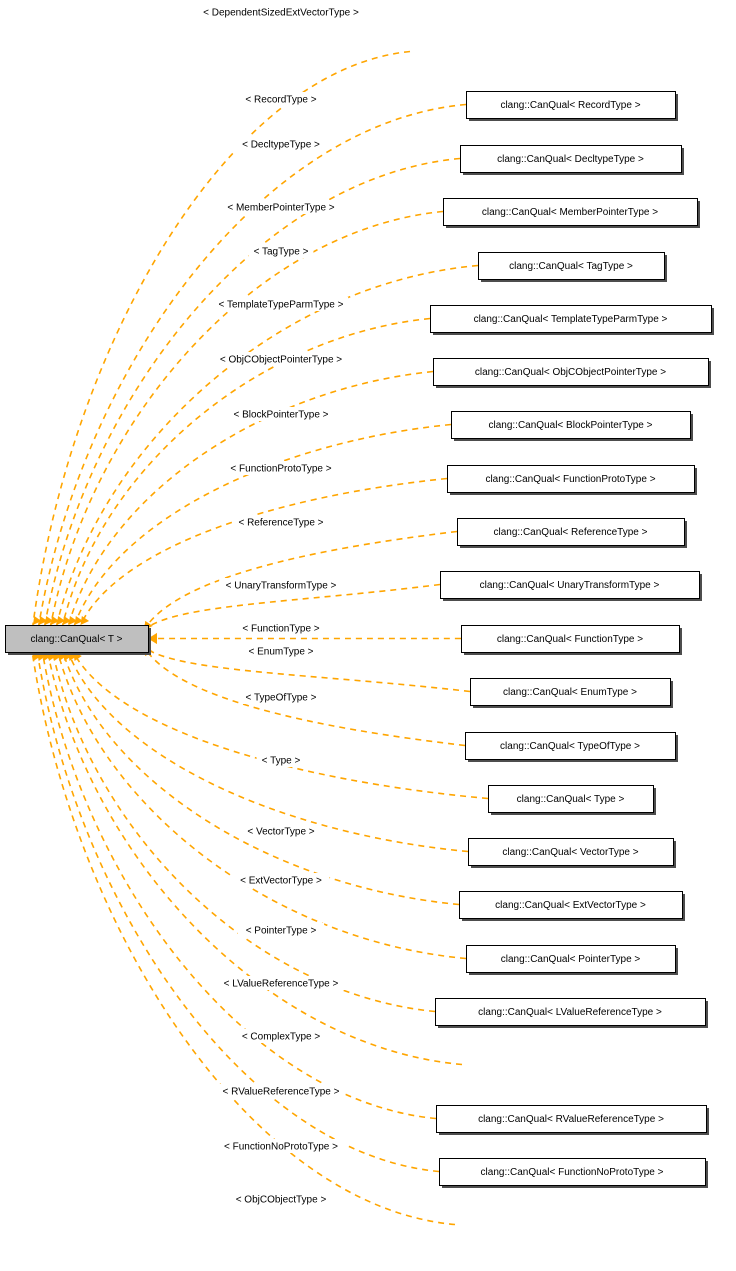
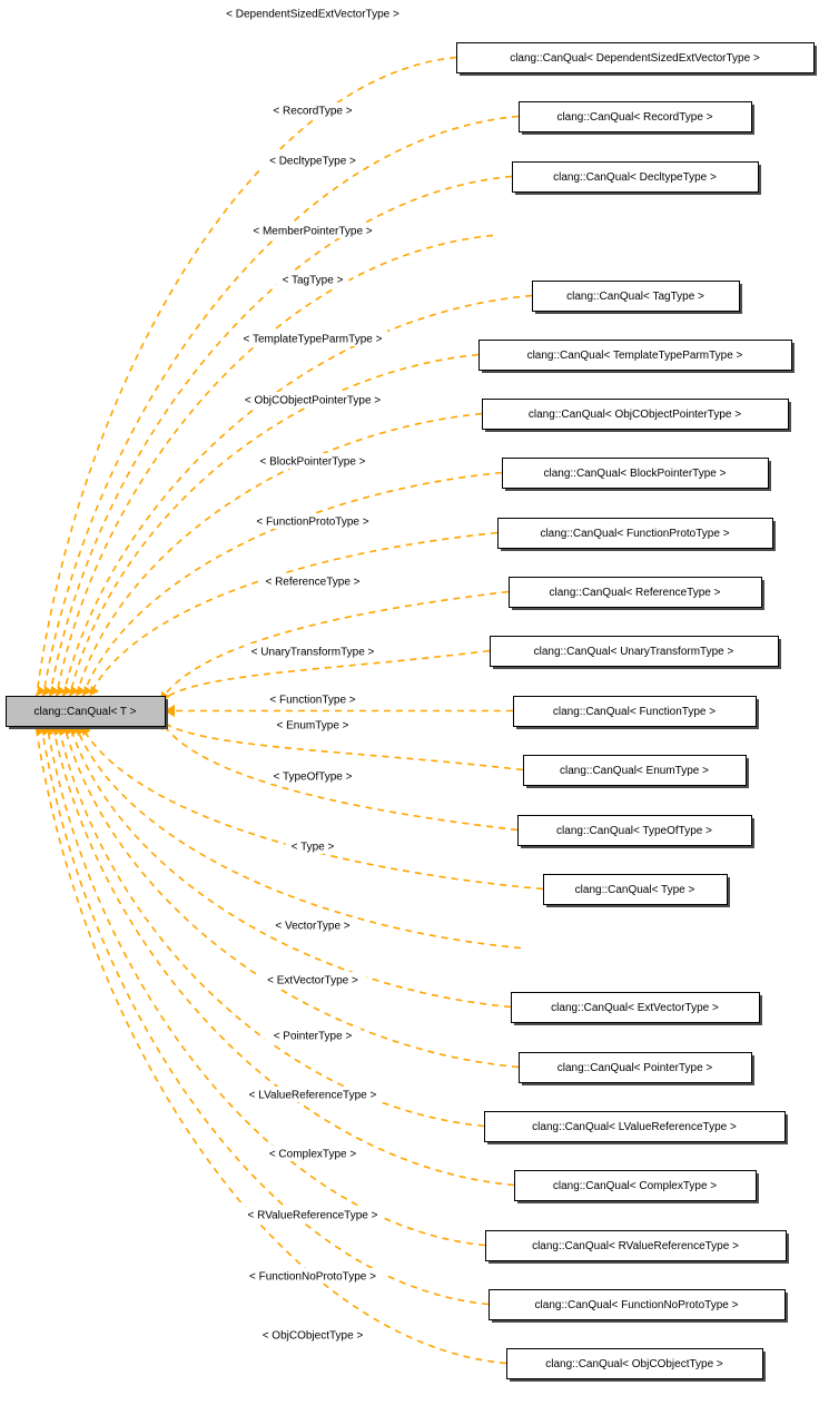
+ clang::CanQual< DependentSizedExtVectorType >
  clang::CanQual< RecordType >
  clang::CanQual< DecltypeType >
- clang::CanQual< MemberPointerType >
  clang::CanQual< TagType >
  clang::CanQual< TemplateTypeParmType >
  clang::CanQual< ObjCObjectPointerType >
  clang::CanQual< BlockPointerType >
  clang::CanQual< FunctionProtoType >
  clang::CanQual< ReferenceType >
  clang::CanQual< UnaryTransformType >
  clang::CanQual< FunctionType >
  clang::CanQual< EnumType >
  clang::CanQual< TypeOfType >
  clang::CanQual< Type >
- clang::CanQual< VectorType >
  clang::CanQual< ExtVectorType >
  clang::CanQual< PointerType >
  clang::CanQual< LValueReferenceType >
+ clang::CanQual< ComplexType >
  clang::CanQual< RValueReferenceType >
  clang::CanQual< FunctionNoProtoType >
+ clang::CanQual< ObjCObjectType >
  clang::CanQual< T >
  < DependentSizedExtVectorType >
  < RecordType >
  < DecltypeType >
  < MemberPointerType >
  < TagType >
  < TemplateTypeParmType >
  < ObjCObjectPointerType >
  < BlockPointerType >
  < FunctionProtoType >
  < ReferenceType >
  < UnaryTransformType >
  < FunctionType >
  < EnumType >
  < TypeOfType >
  < Type >
  < VectorType >
  < ExtVectorType >
  < PointerType >
  < LValueReferenceType >
  < ComplexType >
  < RValueReferenceType >
  < FunctionNoProtoType >
  < ObjCObjectType >
